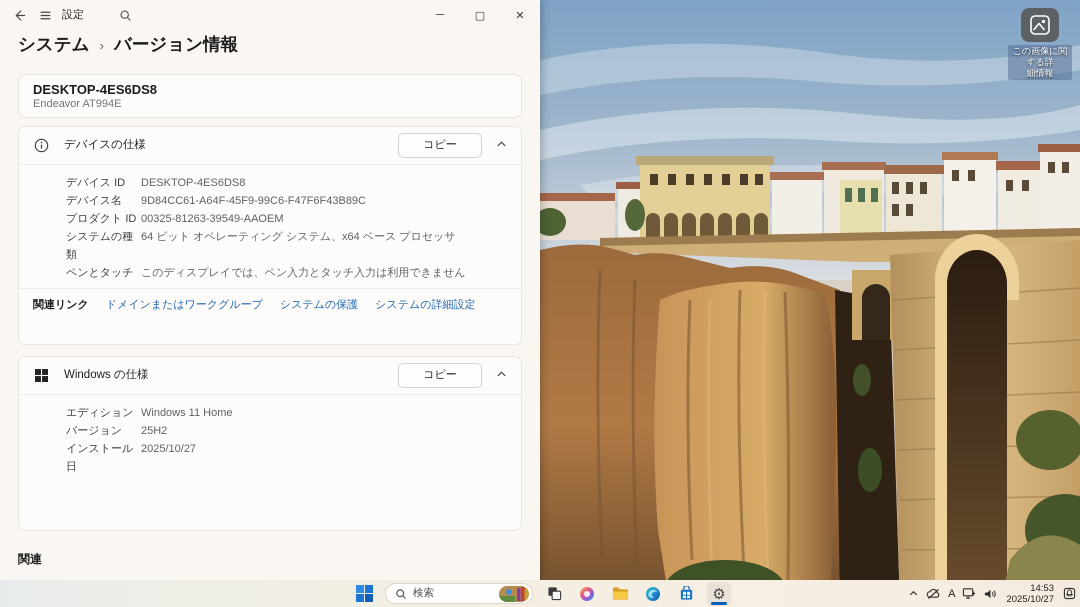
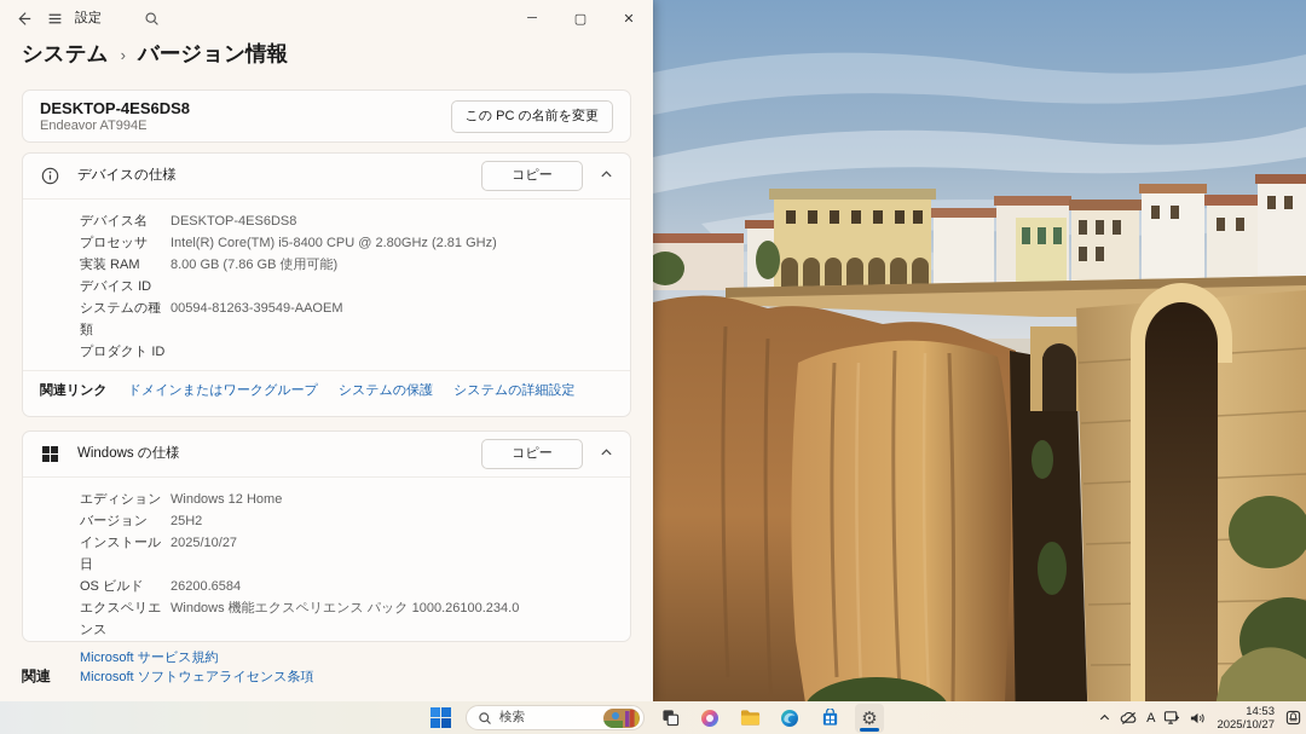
- この画像に関する詳
- 細情報
  設定
  ─
  ▢
  ✕
  システム
  ›
  バージョン情報
  DESKTOP-4ES6DS8
  Endeavor AT994E
+ この PC の名前を変更
  デバイスの仕様
  コピー
- デバイス ID
+ デバイス名
  DESKTOP-4ES6DS8
+ プロセッサ
+ Intel(R) Core(TM) i5-8400 CPU @ 2.80GHz (2.81 GHz)
+ 実装 RAM
+ 8.00 GB (7.86 GB 使用可能)
- デバイス名
+ デバイス ID
- 9D84CC61-A64F-45F9-99C6-F47F6F43B89C
- プロダクト ID
+ システムの種類
- 00325-81263-39549-AAOEM
+ 00594-81263-39549-AAOEM
- システムの種類
+ プロダクト ID
- 64 ビット オペレーティング システム、x64 ベース プロセッサ
- ペンとタッチ
- このディスプレイでは、ペン入力とタッチ入力は利用できません
  関連リンク
  ドメインまたはワークグループ
  システムの保護
  システムの詳細設定
  Windows の仕様
  コピー
  エディション
- Windows 11 Home
+ Windows 12 Home
  バージョン
  25H2
  インストール日
  2025/10/27
+ OS ビルド
+ 26200.6584
+ エクスペリエンス
+ Windows 機能エクスペリエンス パック 1000.26100.234.0
+ Microsoft サービス規約
+ Microsoft ソフトウェアライセンス条項
  関連
  検索
  ⚙
  A
  14:53
  2025/10/27
